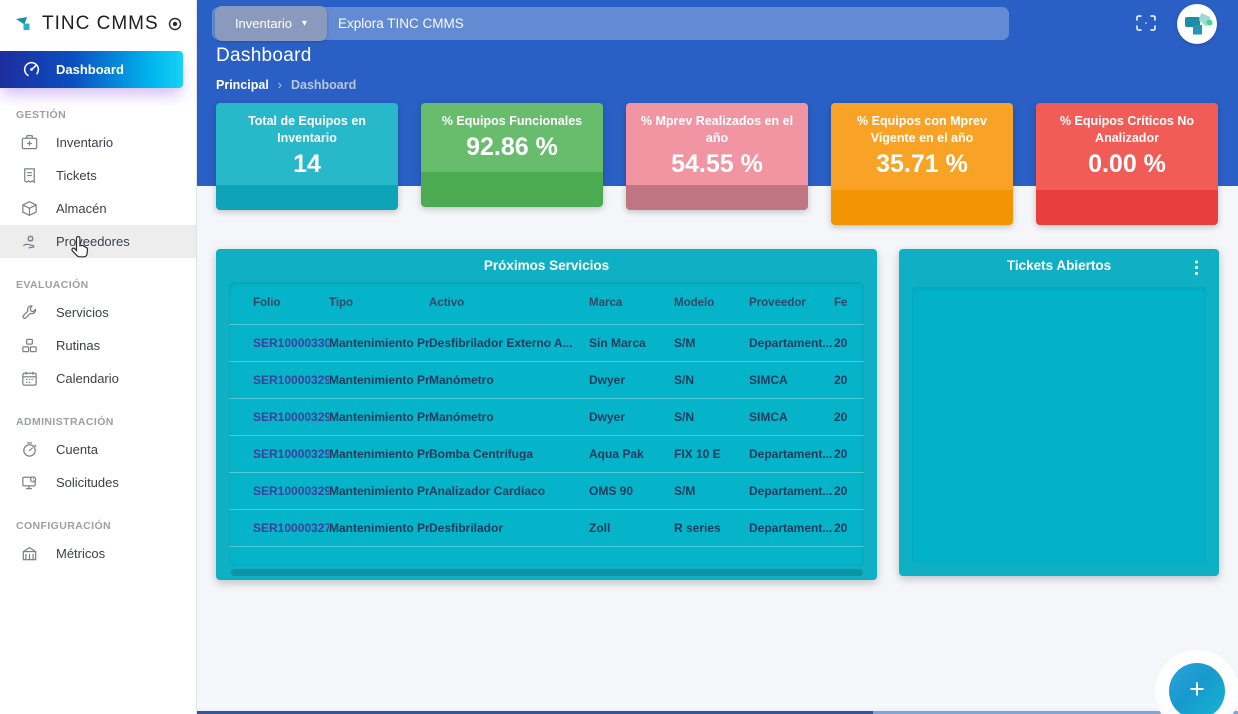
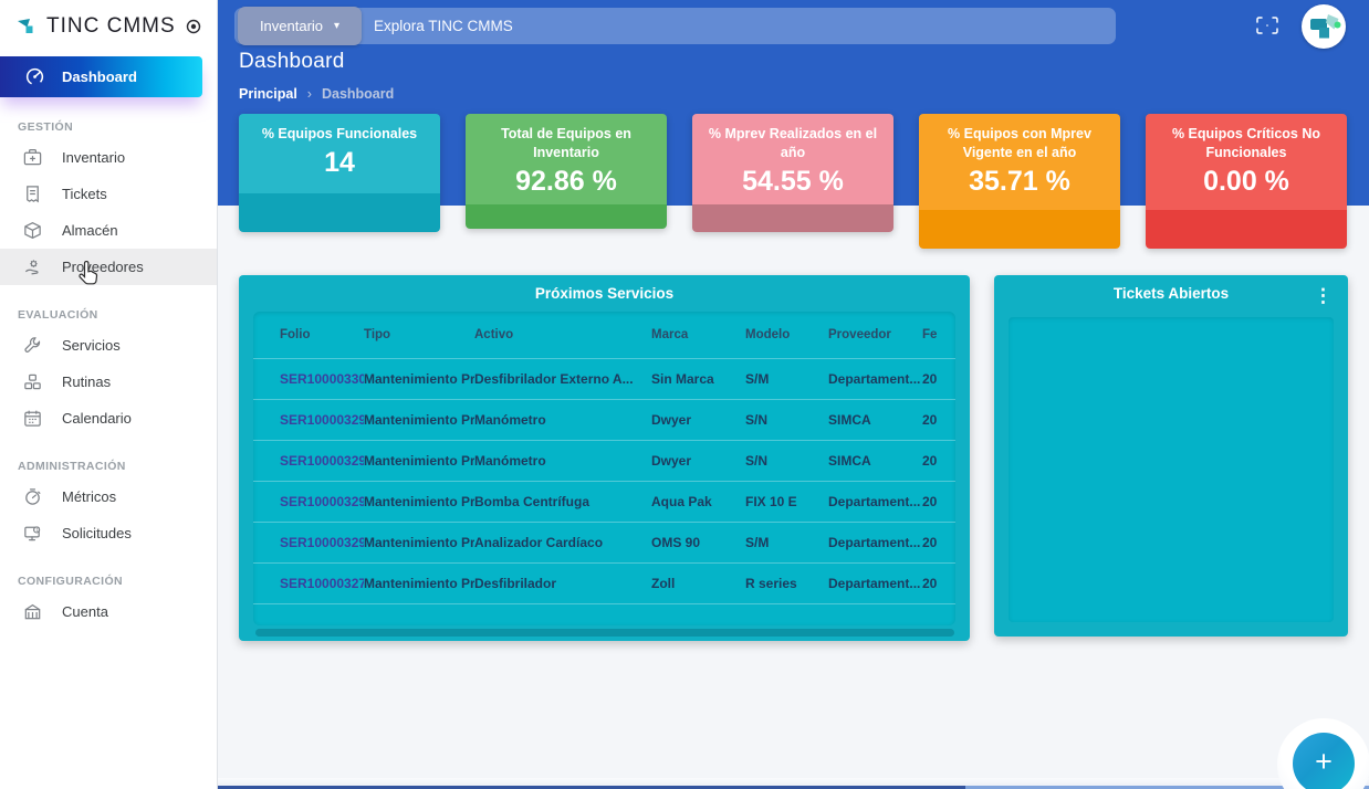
  TINC CMMS
  Dashboard
  GESTIÓN
  Inventario
  Tickets
  Almacén
  Proeedores
  EVALUACIÓN
  Servicios
  Rutinas
  Calendario
  ADMINISTRACIÓN
- Cuenta
+ Métricos
  Solicitudes
  CONFIGURACIÓN
- Métricos
+ Cuenta
  Explora TINC CMMS
  Inventario
  ▾
  Dashboard
  Principal
  ›
  Dashboard
- Total de Equipos en Inventario
+ % Equipos Funcionales
  14
- % Equipos Funcionales
+ Total de Equipos en Inventario
  92.86 %
  % Mprev Realizados en el año
  54.55 %
  % Equipos con Mprev Vigente en el año
  35.71 %
- % Equipos Críticos No Analizador
+ % Equipos Críticos No Funcionales
  0.00 %
  Próximos Servicios
  Folio	Tipo	Activo	Marca	Modelo	Proveedor	Fe
  SER10000330	Mantenimiento Pr	Desfibrilador Externo A...	Sin Marca	S/M	Departament...	20
  SER10000329	Mantenimiento Pr	Manómetro	Dwyer	S/N	SIMCA	20
  SER10000329	Mantenimiento Pr	Manómetro	Dwyer	S/N	SIMCA	20
  SER10000329	Mantenimiento Pr	Bomba Centrífuga	Aqua Pak	FIX 10 E	Departament...	20
  SER10000329	Mantenimiento Pr	Analizador Cardíaco	OMS 90	S/M	Departament...	20
  SER10000327	Mantenimiento Pr	Desfibrilador	Zoll	R series	Departament...	20
  Tickets Abiertos
  ⋮
  +
